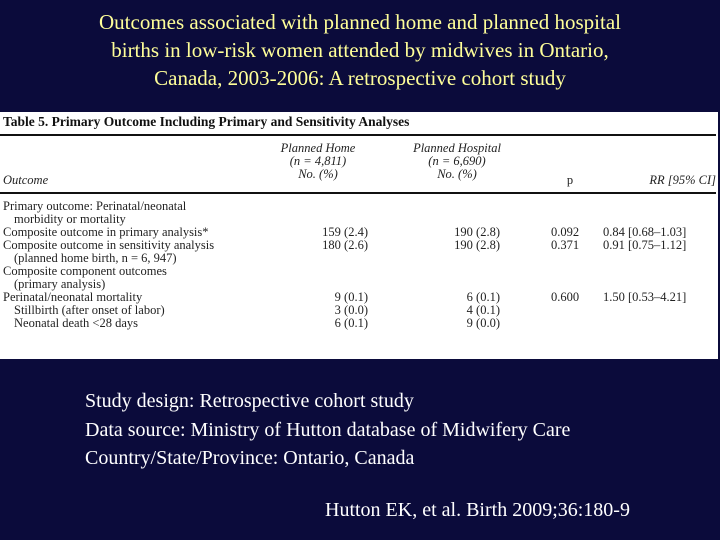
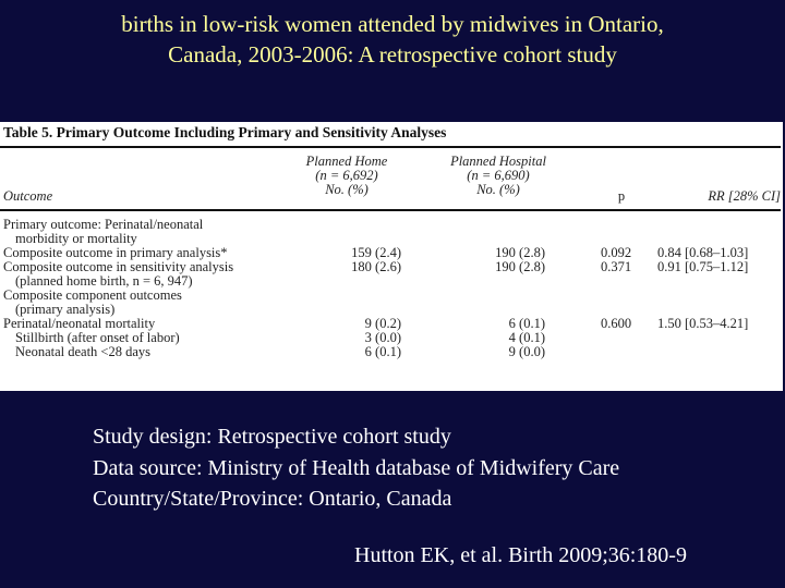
- Outcomes associated with planned home and planned hospital
  births in low-risk women attended by midwives in Ontario,
  Canada, 2003-2006: A retrospective cohort study
  Table 5. Primary Outcome Including Primary and Sensitivity Analyses
  Outcome
  Planned Home
- (n = 4,811)
+ (n = 6,692)
  No. (%)
  Planned Hospital
  (n = 6,690)
  No. (%)
  p
- RR [95% CI]
+ RR [28% CI]
  Primary outcome: Perinatal/neonatal
  morbidity or mortality
  Composite outcome in primary analysis*
  159 (2.4)
  190 (2.8)
  0.092
  0.84 [0.68–1.03]
  Composite outcome in sensitivity analysis
  180 (2.6)
  190 (2.8)
  0.371
  0.91 [0.75–1.12]
  (planned home birth, n = 6, 947)
  Composite component outcomes
  (primary analysis)
  Perinatal/neonatal mortality
- 9 (0.1)
+ 9 (0.2)
  6 (0.1)
  0.600
  1.50 [0.53–4.21]
  Stillbirth (after onset of labor)
  3 (0.0)
  4 (0.1)
  Neonatal death <28 days
  6 (0.1)
  9 (0.0)
  Study design: Retrospective cohort study
- Data source: Ministry of Hutton database of Midwifery Care
+ Data source: Ministry of Health database of Midwifery Care
  Country/State/Province: Ontario, Canada
  Hutton EK, et al. Birth 2009;36:180-9
